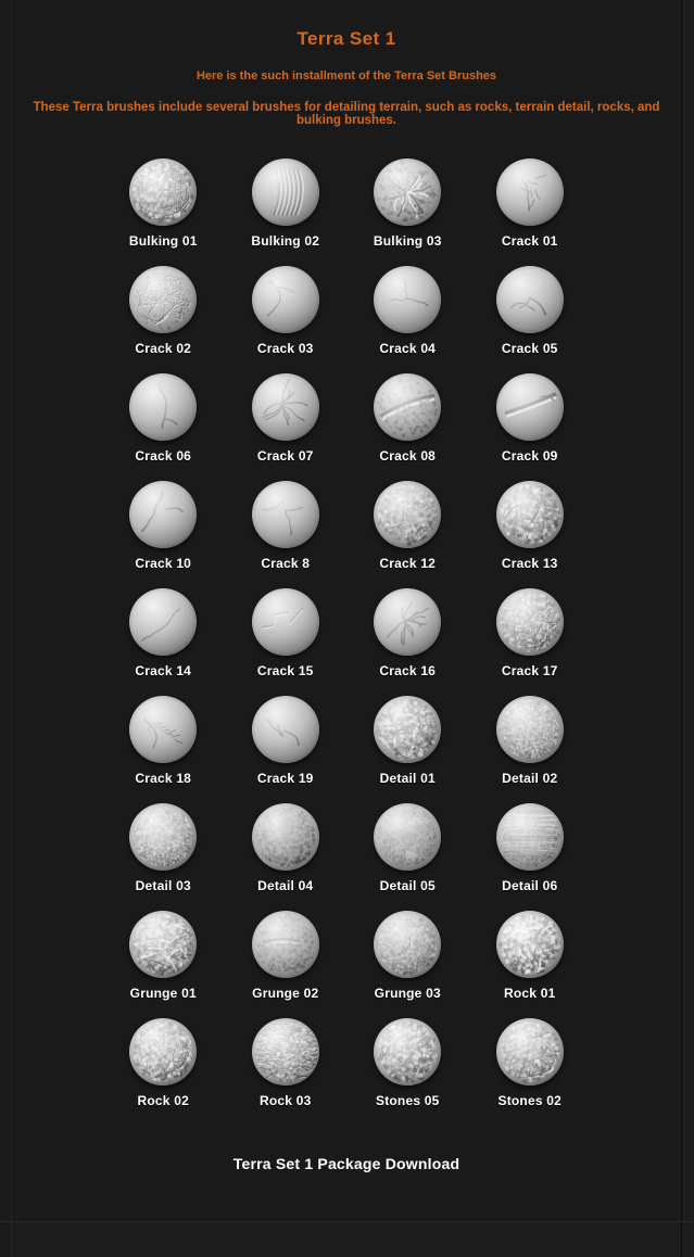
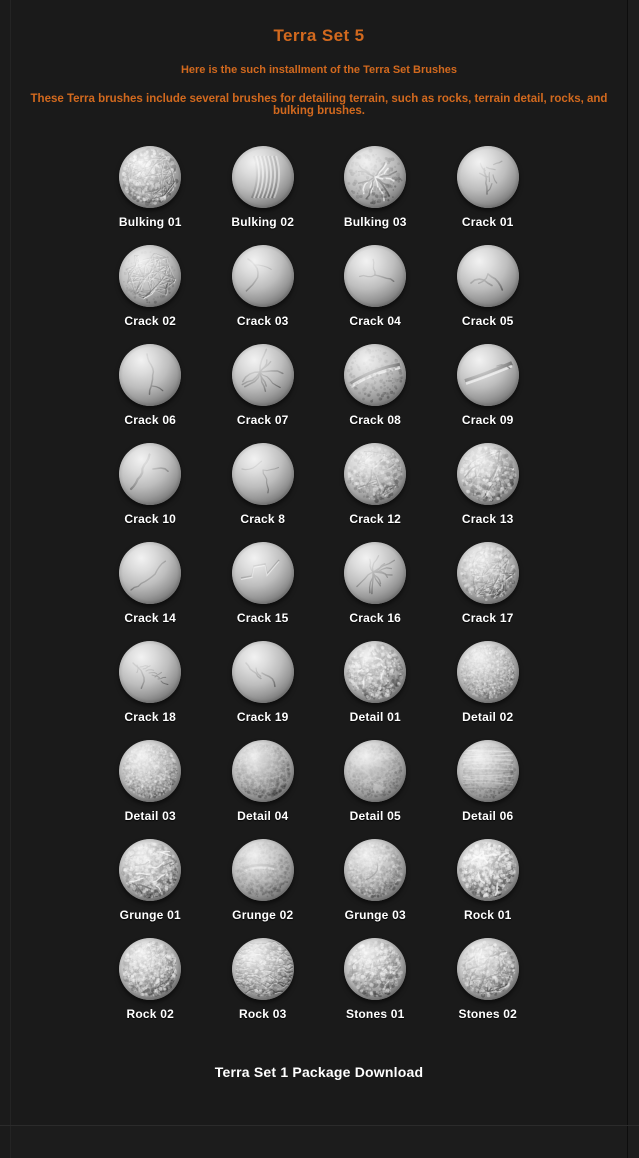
- Terra Set 1
+ Terra Set 5
  Here is the such installment of the Terra Set Brushes
  These Terra brushes include several brushes for detailing terrain, such as rocks, terrain detail, rocks, and bulking brushes.
  Bulking 01
  Bulking 02
  Bulking 03
  Crack 01
  Crack 02
  Crack 03
  Crack 04
  Crack 05
  Crack 06
  Crack 07
  Crack 08
  Crack 09
  Crack 10
  Crack 8
  Crack 12
  Crack 13
  Crack 14
  Crack 15
  Crack 16
  Crack 17
  Crack 18
  Crack 19
  Detail 01
  Detail 02
  Detail 03
  Detail 04
  Detail 05
  Detail 06
  Grunge 01
  Grunge 02
  Grunge 03
  Rock 01
  Rock 02
  Rock 03
- Stones 05
+ Stones 01
  Stones 02
  Terra Set 1 Package Download
